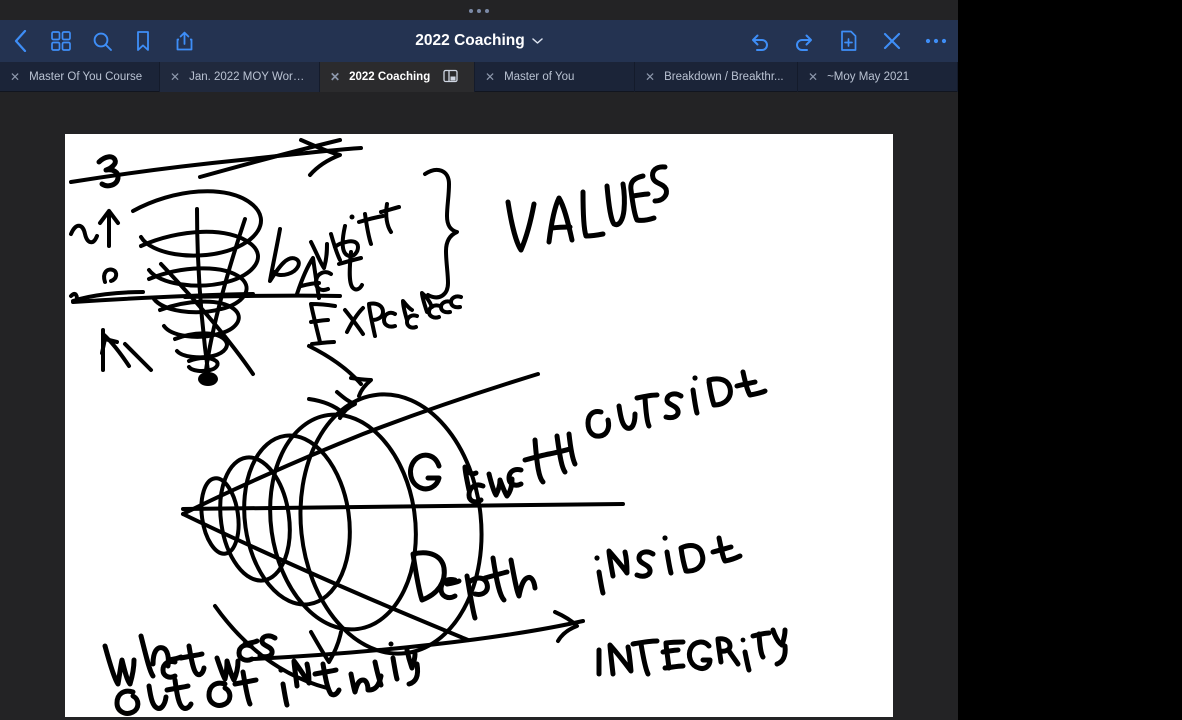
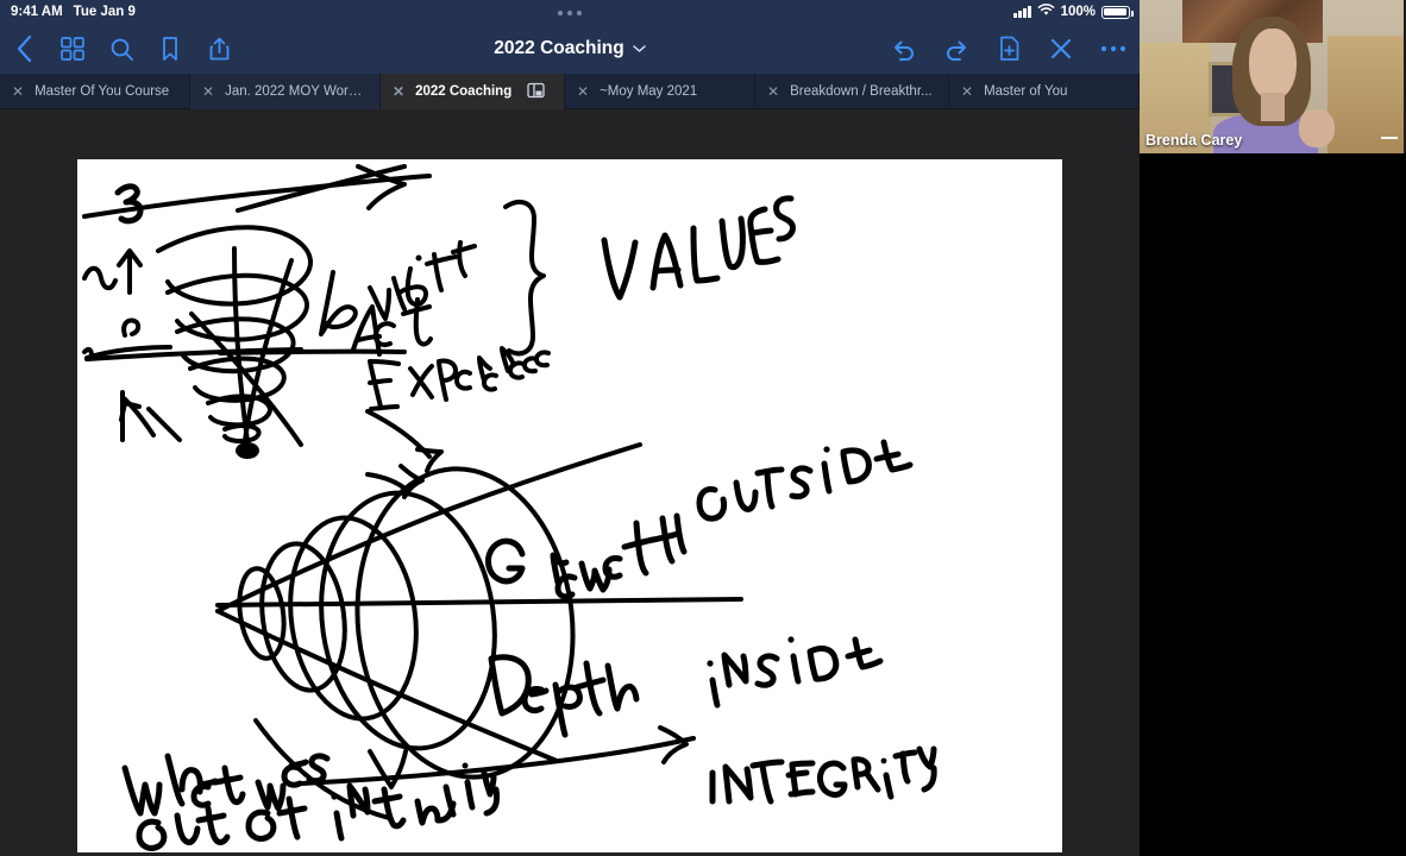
+ 9:41 AM
+ Tue Jan 9
+ 100%
  2022 Coaching
  ✕
  Master Of You Course
  ✕
  Jan. 2022 MOY Work...
  ✕
  2022 Coaching
  ✕
- Master of You
+ ~Moy May 2021
  ✕
  Breakdown / Breakthr...
  ✕
- ~Moy May 2021
+ Master of You
+ Brenda Carey
